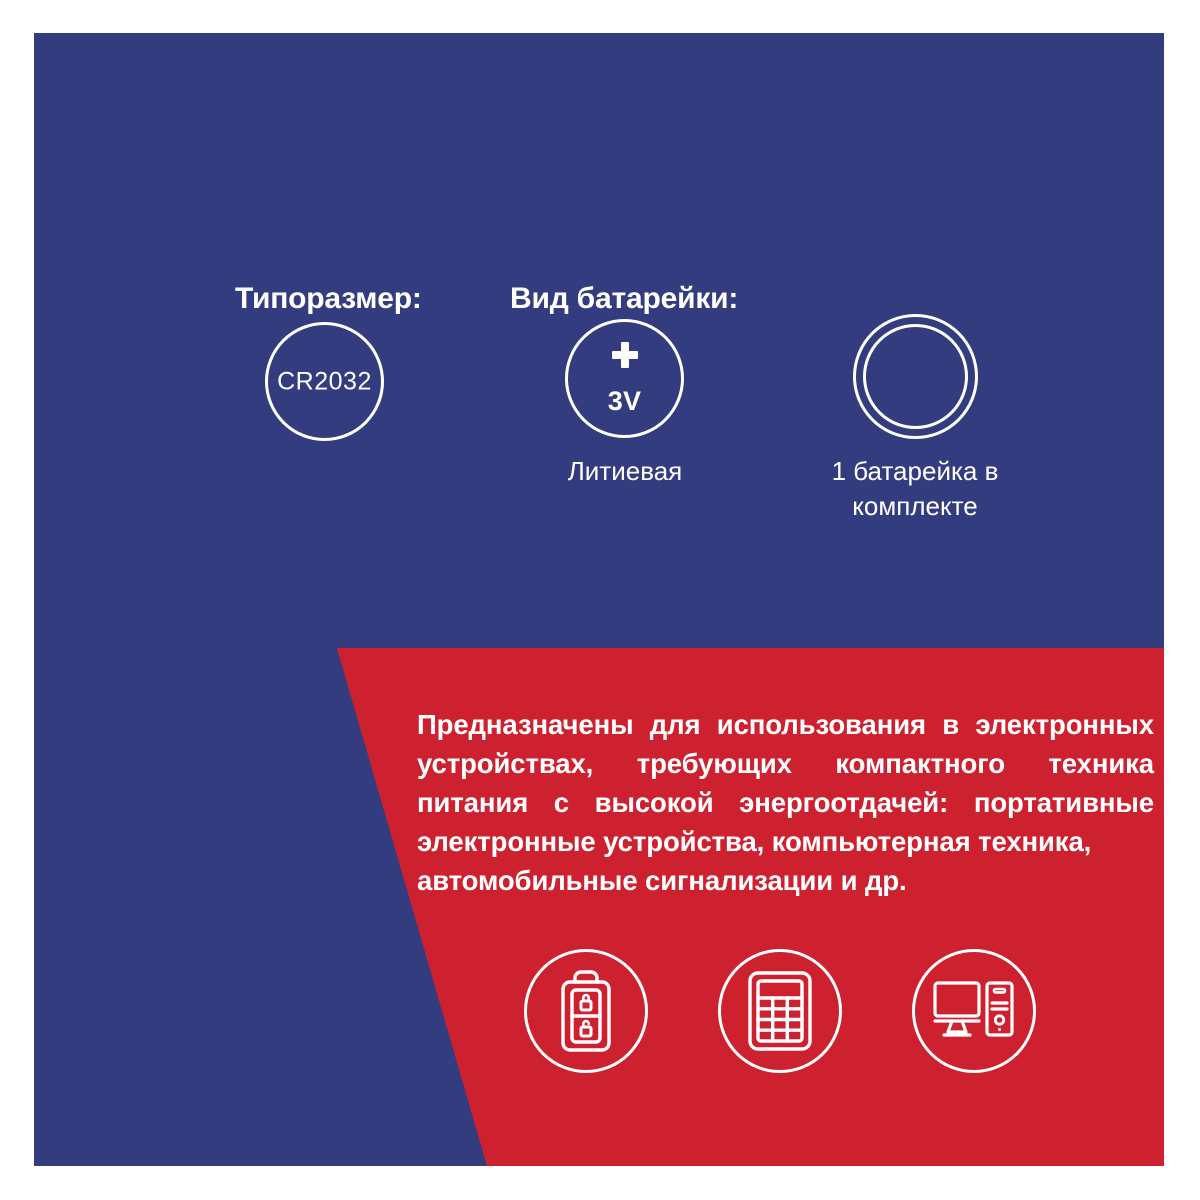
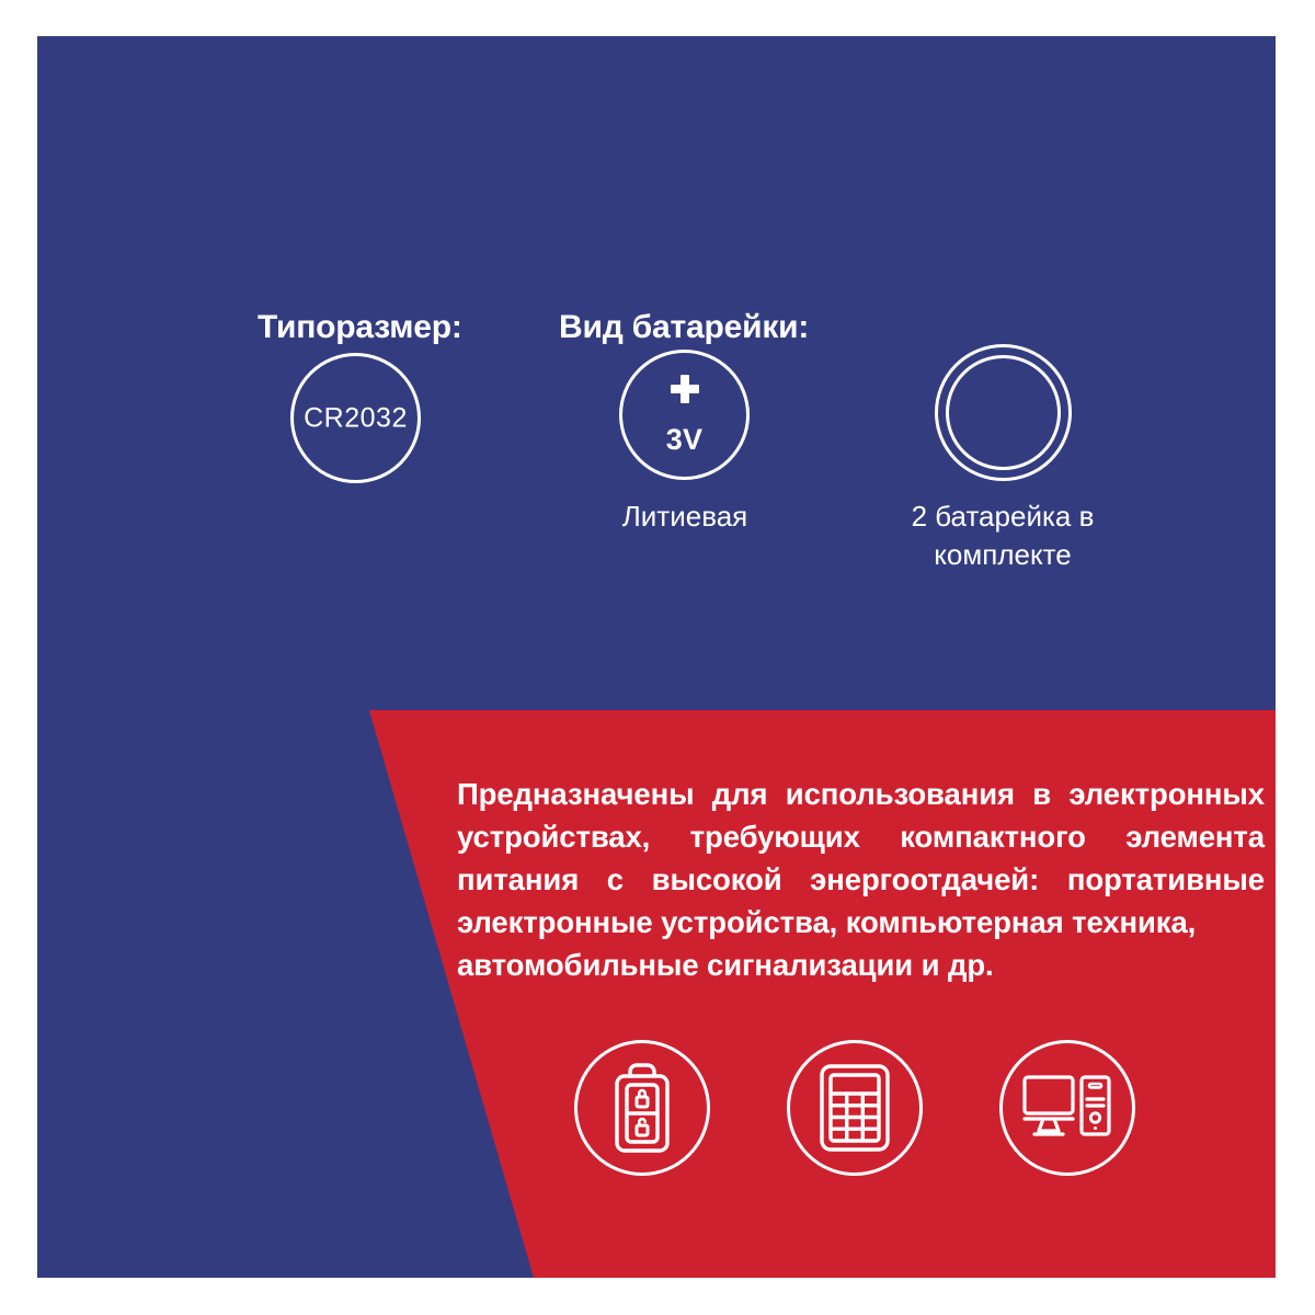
  Типоразмер:
  Вид батарейки:
  CR2032
  3V
  Литиевая
- 1 батарейка в комплекте
+ 2 батарейка в комплекте
- Предназначены для использования в электронных устройствах, требующих компактного техника питания с высокой энергоотдачей: портативные электронные устройства, компьютерная техника,
+ Предназначены для использования в электронных устройствах, требующих компактного элемента питания с высокой энергоотдачей: портативные электронные устройства, компьютерная техника,
  автомобильные сигнализации и др.
